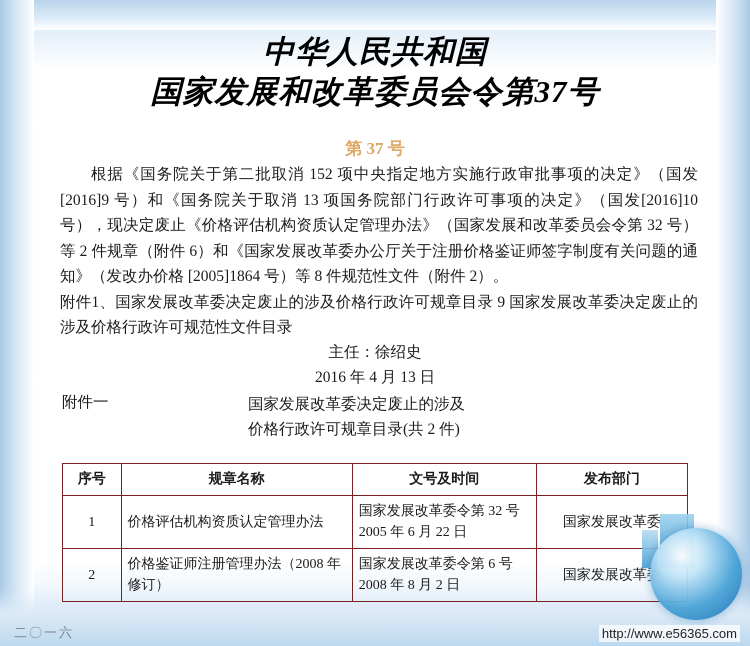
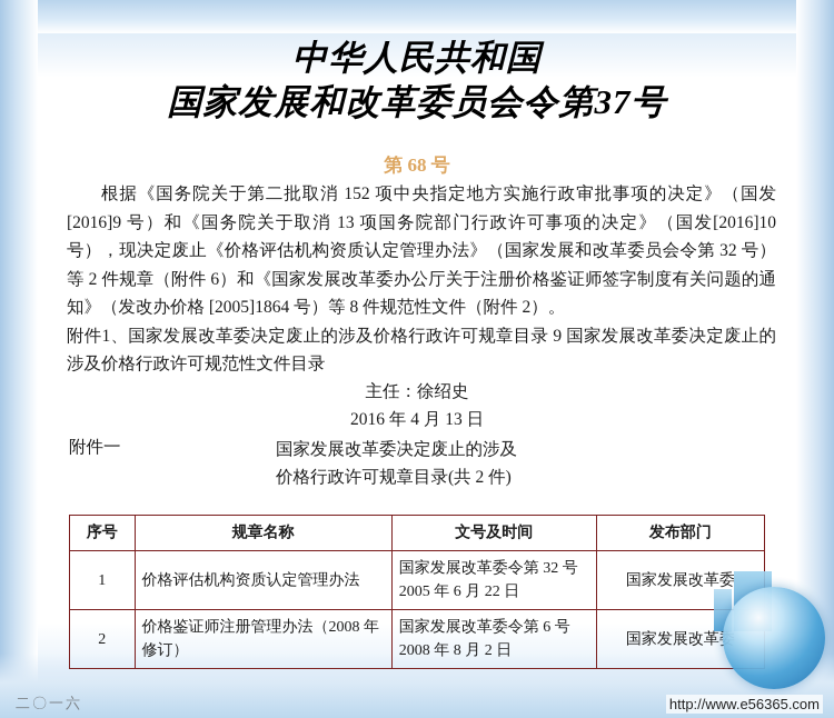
  中华人民共和国
  国家发展和改革委员会令第37号
- 第 37 号
+ 第 68 号
  根据《国务院关于第二批取消 152 项中央指定地方实施行政审批事项的决定》（国发[2016]9 号）和《国务院关于取消 13 项国务院部门行政许可事项的决定》（国发[2016]10 号），现决定废止《价格评估机构资质认定管理办法》（国家发展和改革委员会令第 32 号）等 2 件规章（附件 6）和《国家发展改革委办公厅关于注册价格鉴证师签字制度有关问题的通知》（发改办价格 [2005]1864 号）等 8 件规范性文件（附件 2）。
  附件1、国家发展改革委决定废止的涉及价格行政许可规章目录 9 国家发展改革委决定废止的涉及价格行政许可规范性文件目录
  主任：徐绍史
  2016 年 4 月 13 日
  附件一
  国家发展改革委决定废止的涉及
  价格行政许可规章目录(共 2 件)
  序号	规章名称	文号及时间	发布部门
  1	价格评估机构资质认定管理办法	国家发展改革委令第 32 号 2005 年 6 月 22 日	国家发展改革委
  2	价格鉴证师注册管理办法（2008 年 修订）	国家发展改革委令第 6 号 2008 年 8 月 2 日	国家发展改革
  http://www.e56365.com
  二〇一六
